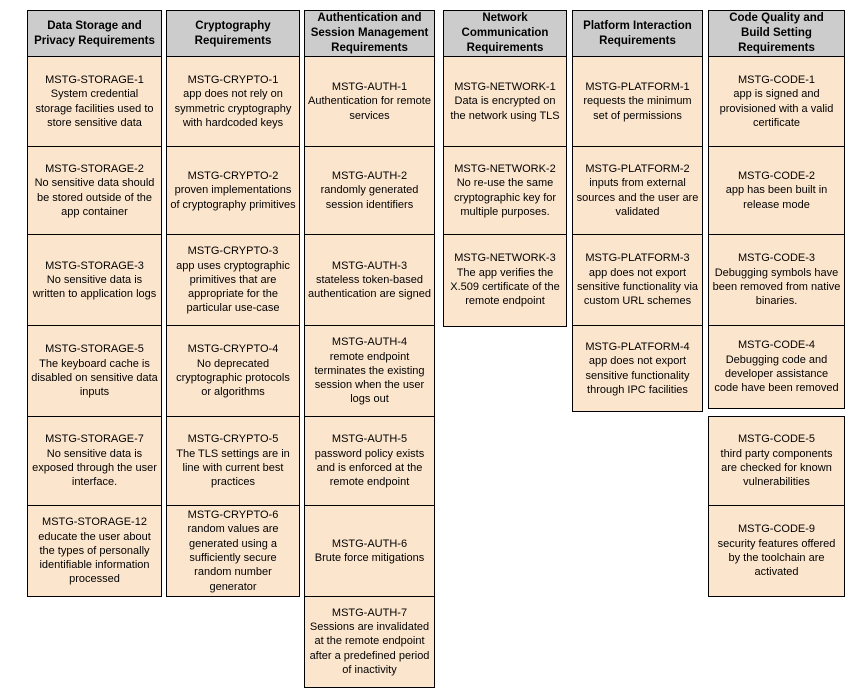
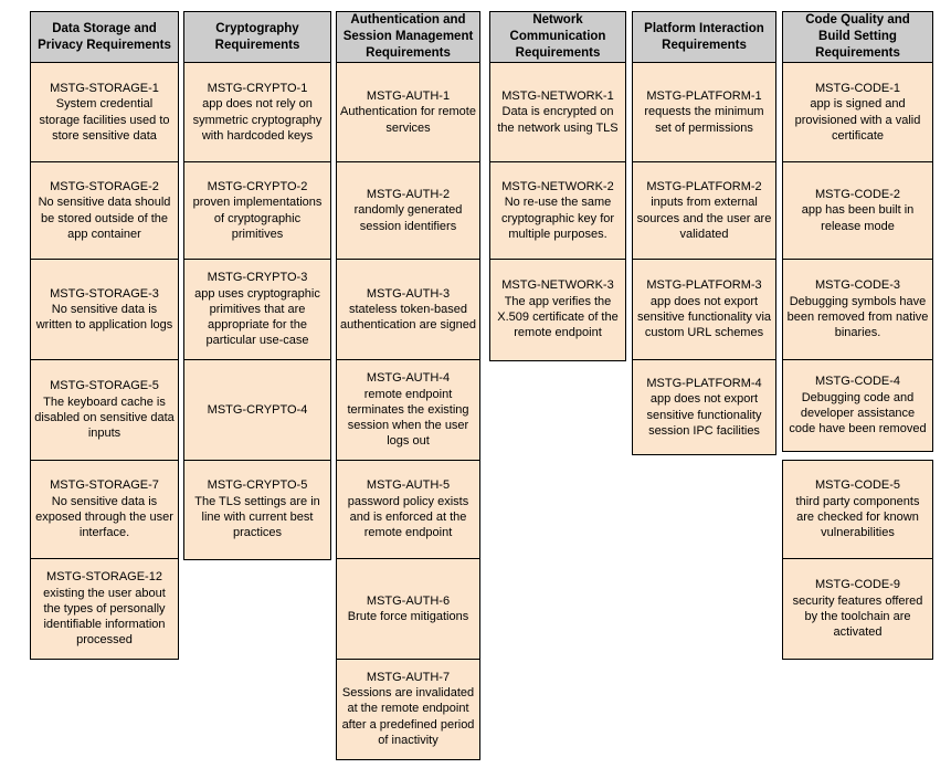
  Data Storage and
  Privacy Requirements
  MSTG-STORAGE-1
  System credential storage facilities used to store sensitive data
  MSTG-STORAGE-2
  No sensitive data should be stored outside of the app container
  MSTG-STORAGE-3
  No sensitive data is written to application logs
  MSTG-STORAGE-5
  The keyboard cache is disabled on sensitive data inputs
  MSTG-STORAGE-7
  No sensitive data is exposed through the user interface.
  MSTG-STORAGE-12
- educate the user about the types of personally identifiable information processed
+ existing the user about the types of personally identifiable information processed
  Cryptography
  Requirements
  MSTG-CRYPTO-1
  app does not rely on symmetric cryptography with hardcoded keys
  MSTG-CRYPTO-2
- proven implementations of cryptography primitives
+ proven implementations of cryptographic primitives
  MSTG-CRYPTO-3
  app uses cryptographic primitives that are appropriate for the particular use-case
  MSTG-CRYPTO-4
- No deprecated cryptographic protocols or algorithms
  MSTG-CRYPTO-5
  The TLS settings are in line with current best practices
- MSTG-CRYPTO-6
- random values are generated using a sufficiently secure random number generator
  Authentication and
  Session Management
  Requirements
  MSTG-AUTH-1
  Authentication for remote services
  MSTG-AUTH-2
  randomly generated session identifiers
  MSTG-AUTH-3
  stateless token-based authentication are signed
  MSTG-AUTH-4
  remote endpoint terminates the existing session when the user logs out
  MSTG-AUTH-5
  password policy exists and is enforced at the remote endpoint
  MSTG-AUTH-6
  Brute force mitigations
  MSTG-AUTH-7
  Sessions are invalidated at the remote endpoint after a predefined period of inactivity
  Network
  Communication
  Requirements
  MSTG-NETWORK-1
  Data is encrypted on the network using TLS
  MSTG-NETWORK-2
  No re-use the same cryptographic key for multiple purposes.
  MSTG-NETWORK-3
  The app verifies the X.509 certificate of the remote endpoint
  Platform Interaction
  Requirements
  MSTG-PLATFORM-1
  requests the minimum set of permissions
  MSTG-PLATFORM-2
  inputs from external sources and the user are validated
  MSTG-PLATFORM-3
  app does not export sensitive functionality via custom URL schemes
  MSTG-PLATFORM-4
- app does not export sensitive functionality through IPC facilities
+ app does not export sensitive functionality session IPC facilities
  Code Quality and
  Build Setting
  Requirements
  MSTG-CODE-1
  app is signed and provisioned with a valid certificate
  MSTG-CODE-2
  app has been built in release mode
  MSTG-CODE-3
  Debugging symbols have been removed from native binaries.
  MSTG-CODE-4
  Debugging code and developer assistance code have been removed
  MSTG-CODE-5
  third party components are checked for known vulnerabilities
  MSTG-CODE-9
  security features offered by the toolchain are activated
